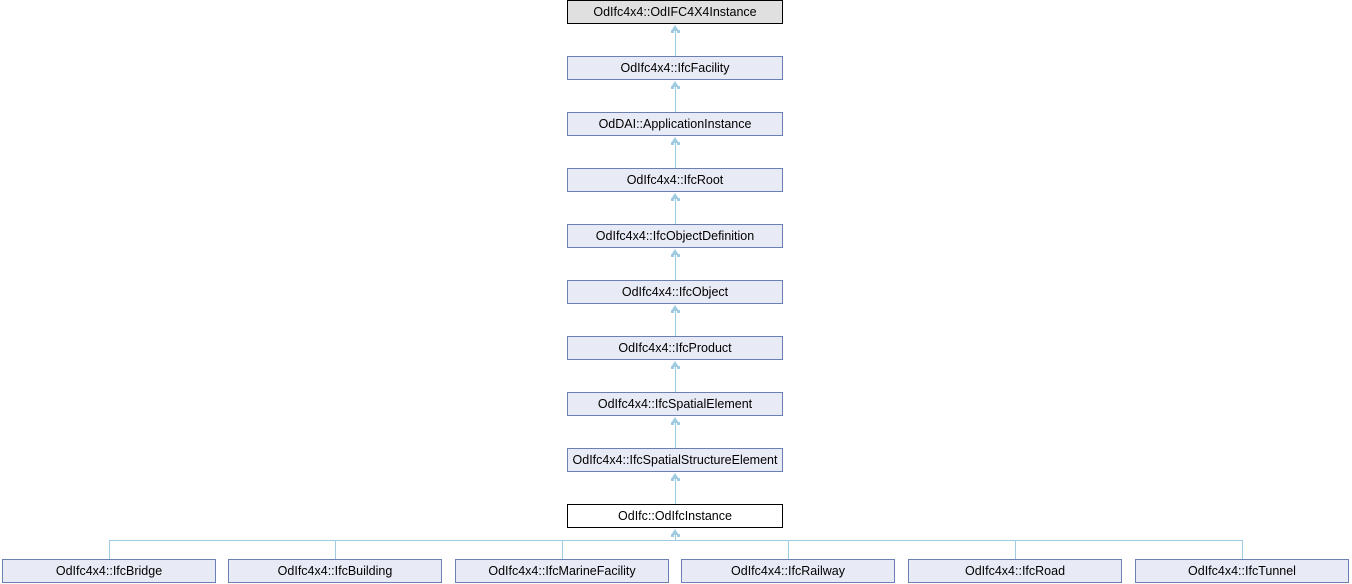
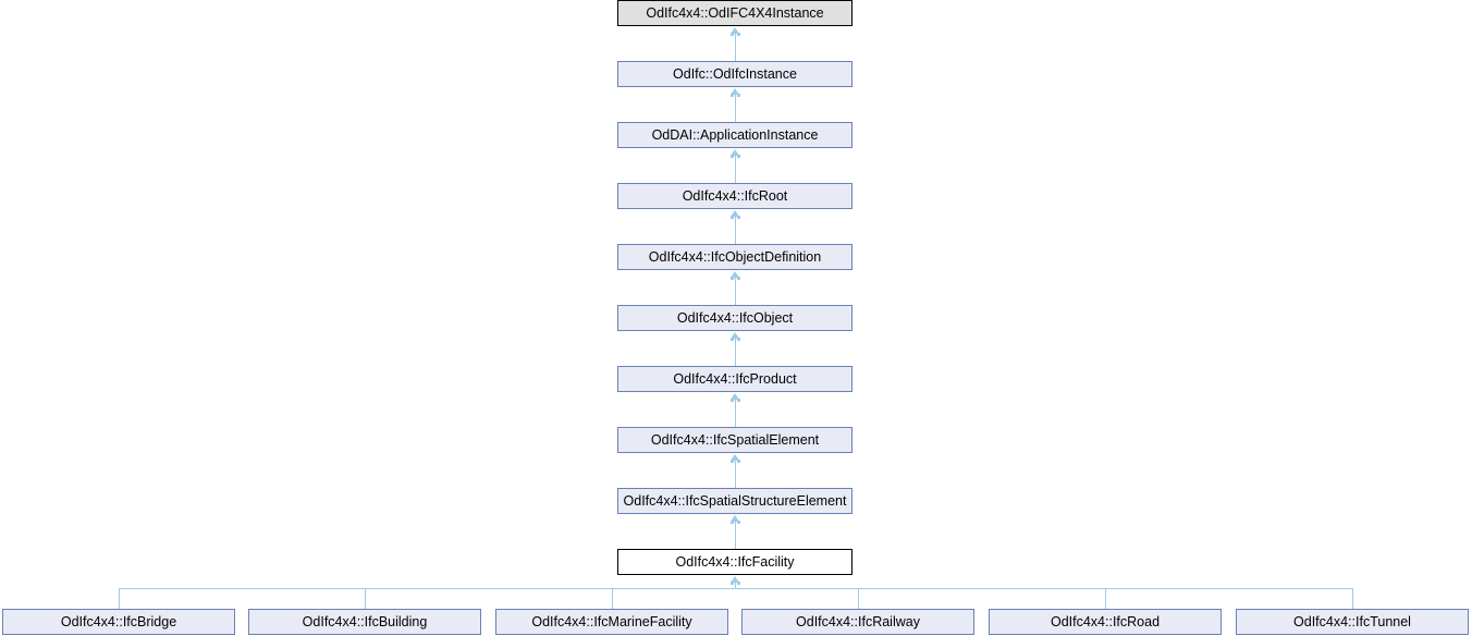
  OdIfc4x4::OdIFC4X4Instance
- OdIfc4x4::IfcFacility
+ OdIfc::OdIfcInstance
  OdDAI::ApplicationInstance
  OdIfc4x4::IfcRoot
  OdIfc4x4::IfcObjectDefinition
  OdIfc4x4::IfcObject
  OdIfc4x4::IfcProduct
  OdIfc4x4::IfcSpatialElement
  OdIfc4x4::IfcSpatialStructureElement
- OdIfc::OdIfcInstance
+ OdIfc4x4::IfcFacility
  OdIfc4x4::IfcBridge
  OdIfc4x4::IfcBuilding
  OdIfc4x4::IfcMarineFacility
  OdIfc4x4::IfcRailway
  OdIfc4x4::IfcRoad
  OdIfc4x4::IfcTunnel
